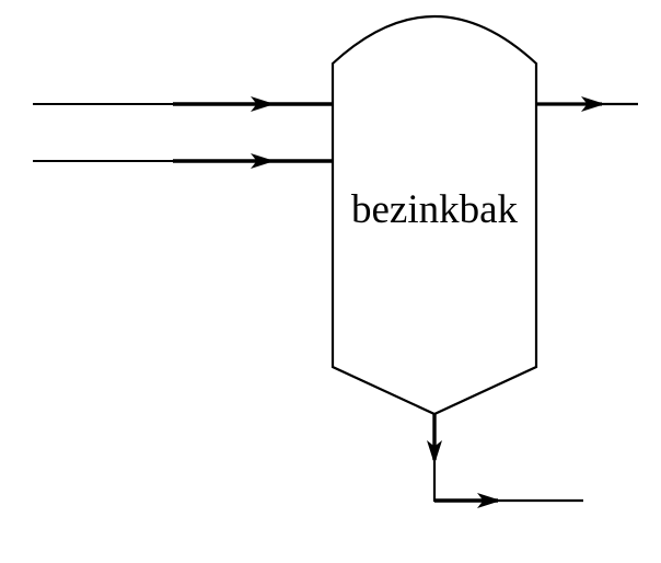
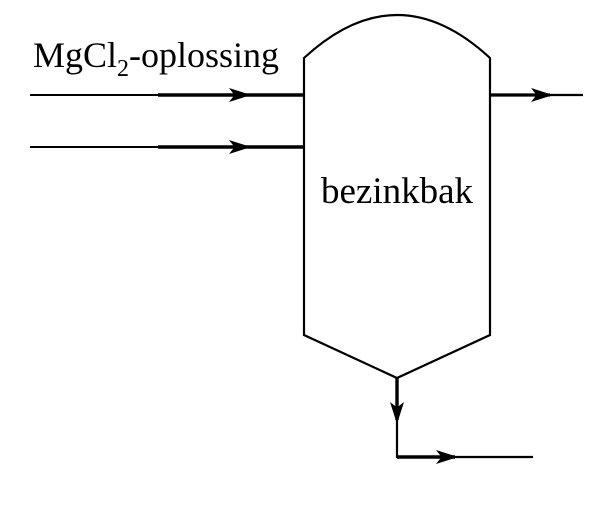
+ MgCl2 -oplossing
  bezinkbak
